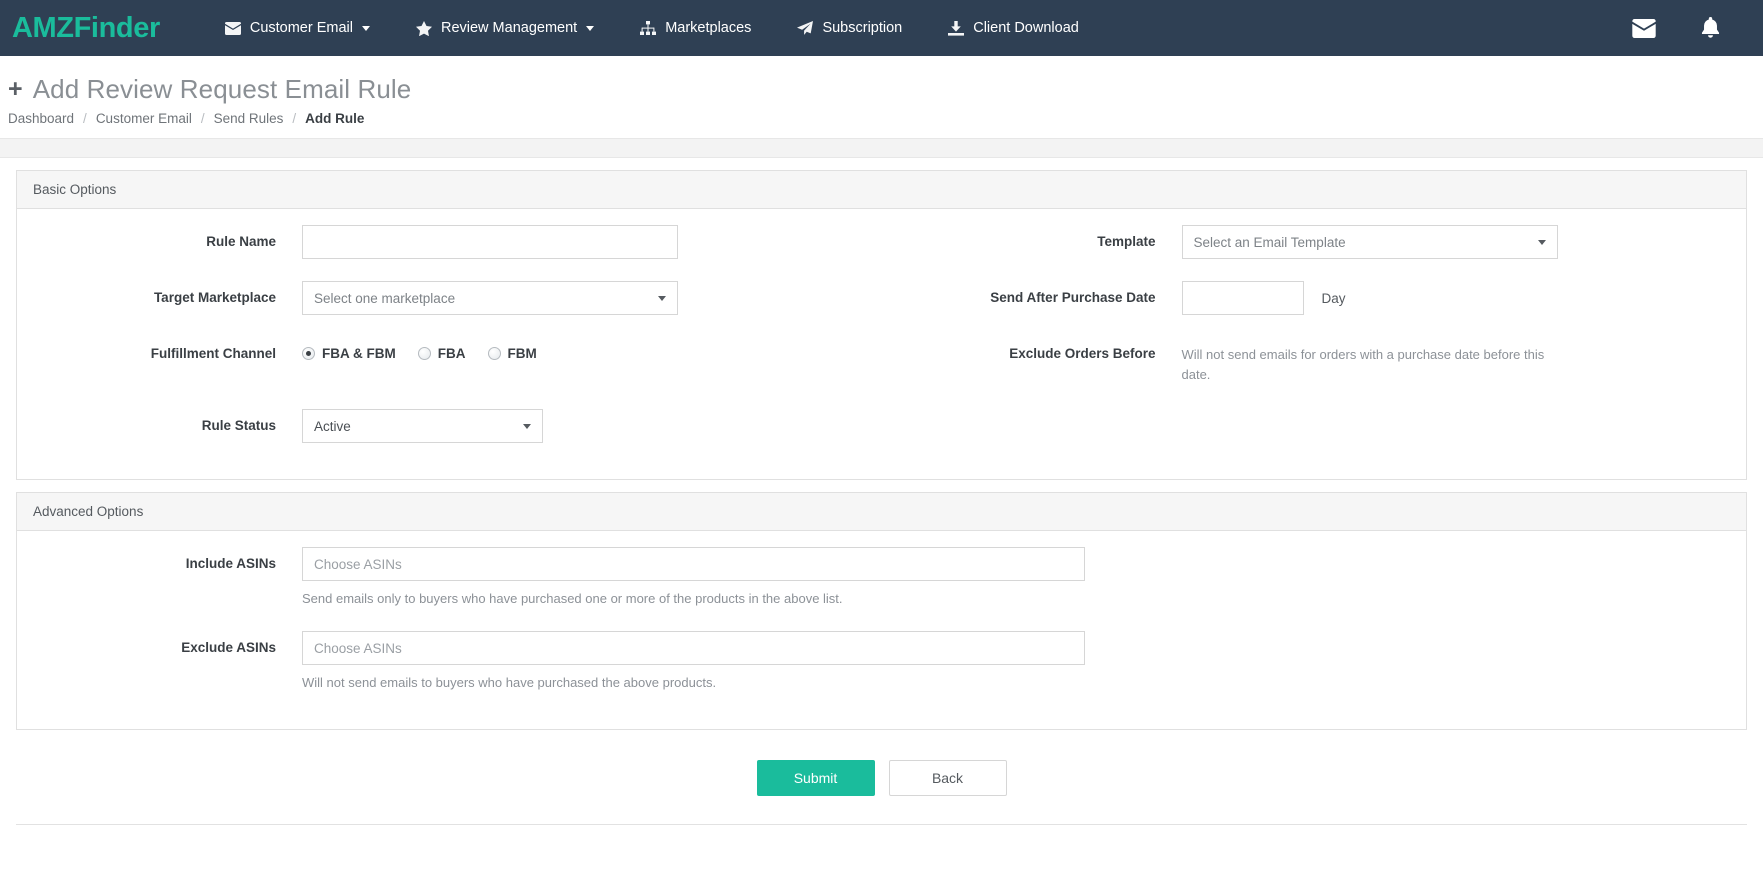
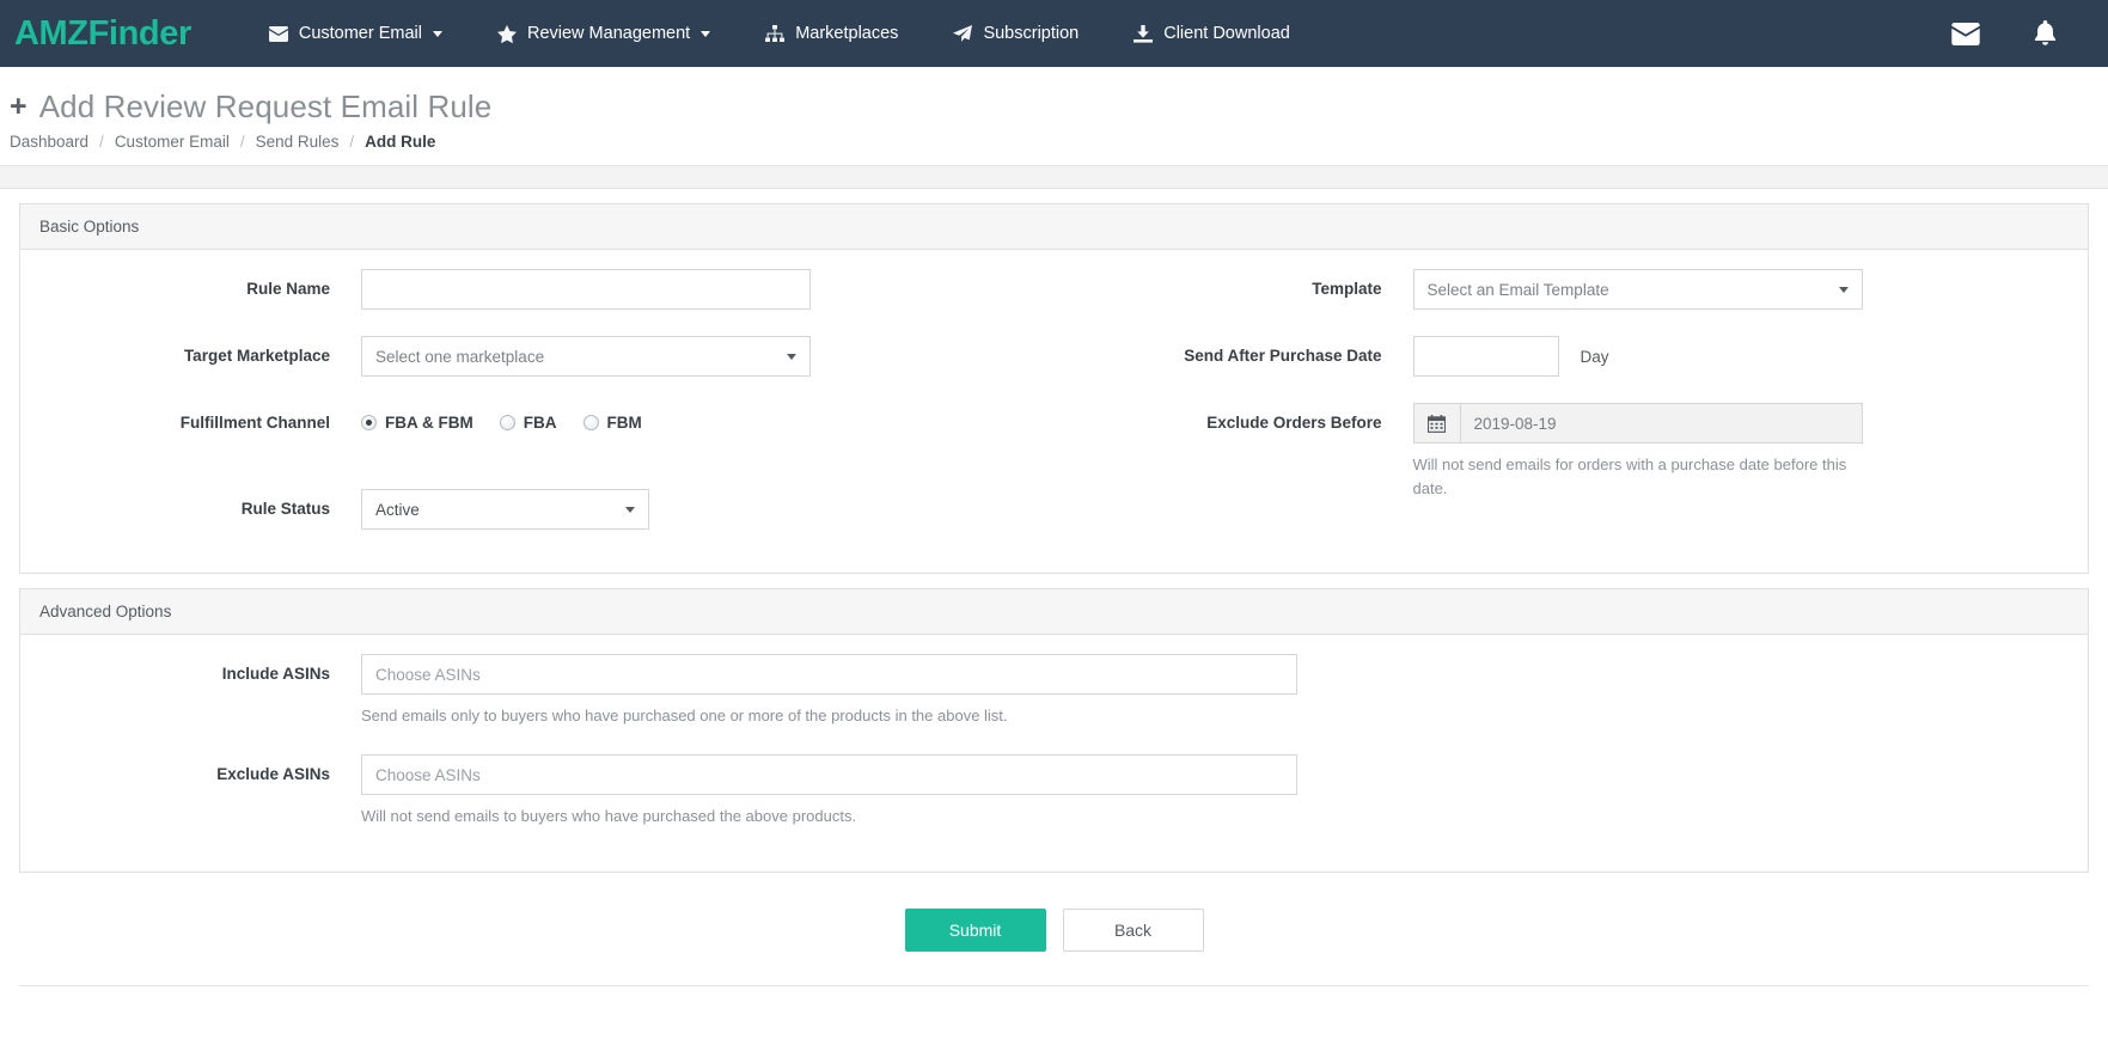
  AMZFinder
  Customer Email
  Review Management
  Marketplaces
  Subscription
  Client Download
  +
  Add Review Request Email Rule
  Dashboard
  /
  Customer Email
  /
  Send Rules
  /
  Add Rule
  Basic Options
  Rule Name
  Target Marketplace
  Select one marketplace
  Fulfillment Channel
  FBA & FBM
  FBA
  FBM
  Rule Status
  Active
  Template
  Select an Email Template
  Send After Purchase Date
  Day
  Exclude Orders Before
+ 2019-08-19
  Will not send emails for orders with a purchase date before this date.
  Advanced Options
  Include ASINs
  Choose ASINs
  Send emails only to buyers who have purchased one or more of the products in the above list.
  Exclude ASINs
  Choose ASINs
  Will not send emails to buyers who have purchased the above products.
  Submit
  Back
